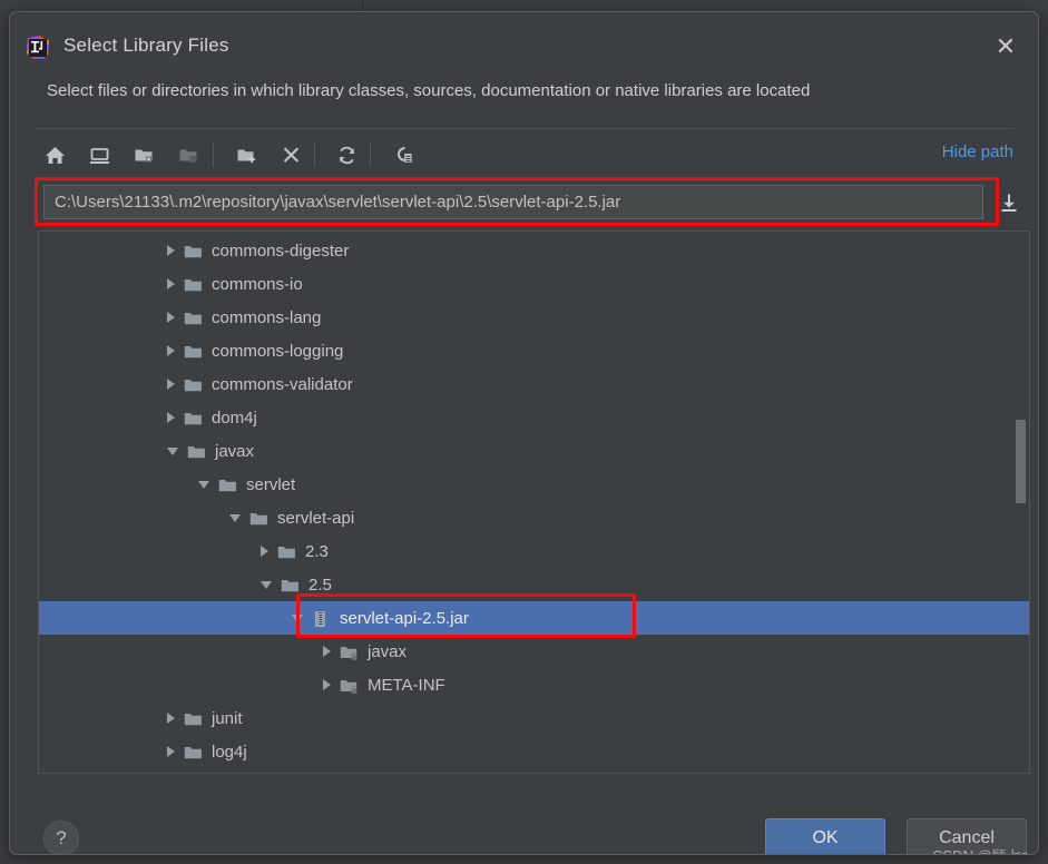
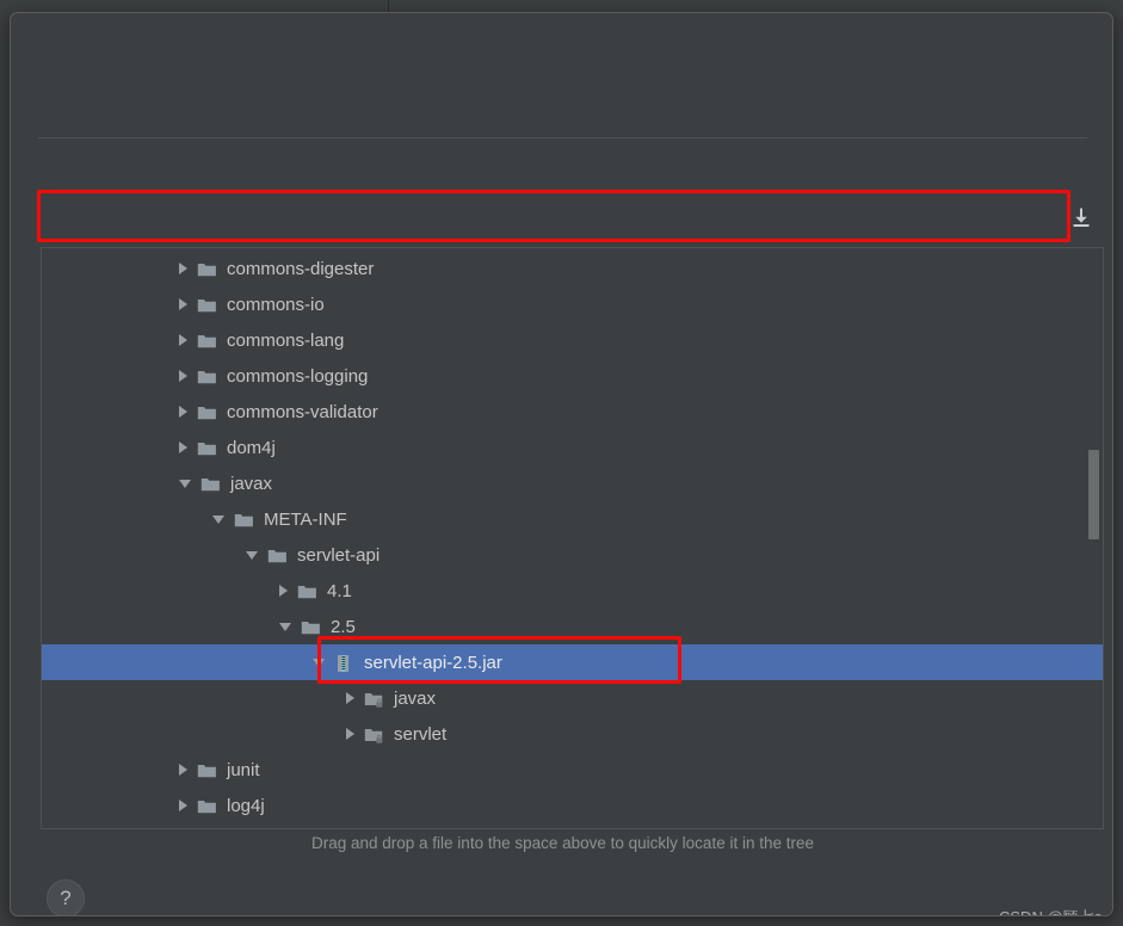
- Select Library Files
- ✕
- Select files or directories in which library classes, sources, documentation or native libraries are located
- Hide path
- C:\Users\21133\.m2\repository\javax\servlet\servlet-api\2.5\servlet-api-2.5.jar
  commons-digester
  commons-io
  commons-lang
  commons-logging
  commons-validator
  dom4j
  javax
- servlet
+ META-INF
  servlet-api
- 2.3
+ 4.1
  2.5
  servlet-api-2.5.jar
  javax
- META-INF
+ servlet
  junit
  log4j
+ Drag and drop a file into the space above to quickly locate it in the tree
  ?
- OK
- Cancel
